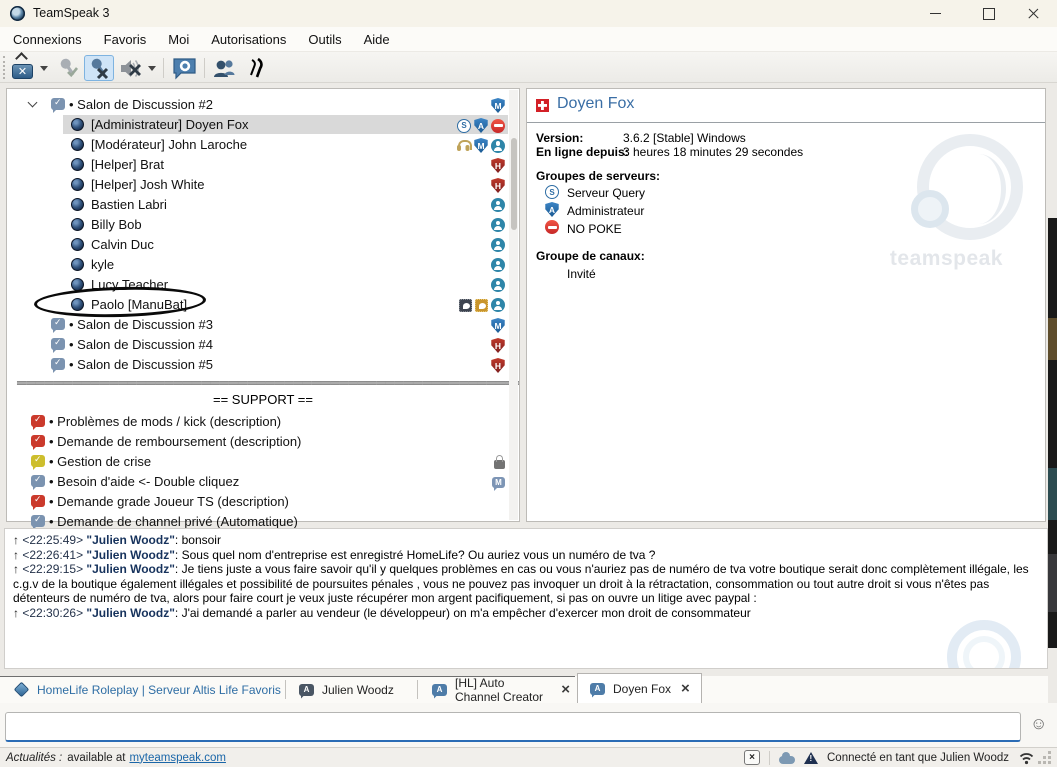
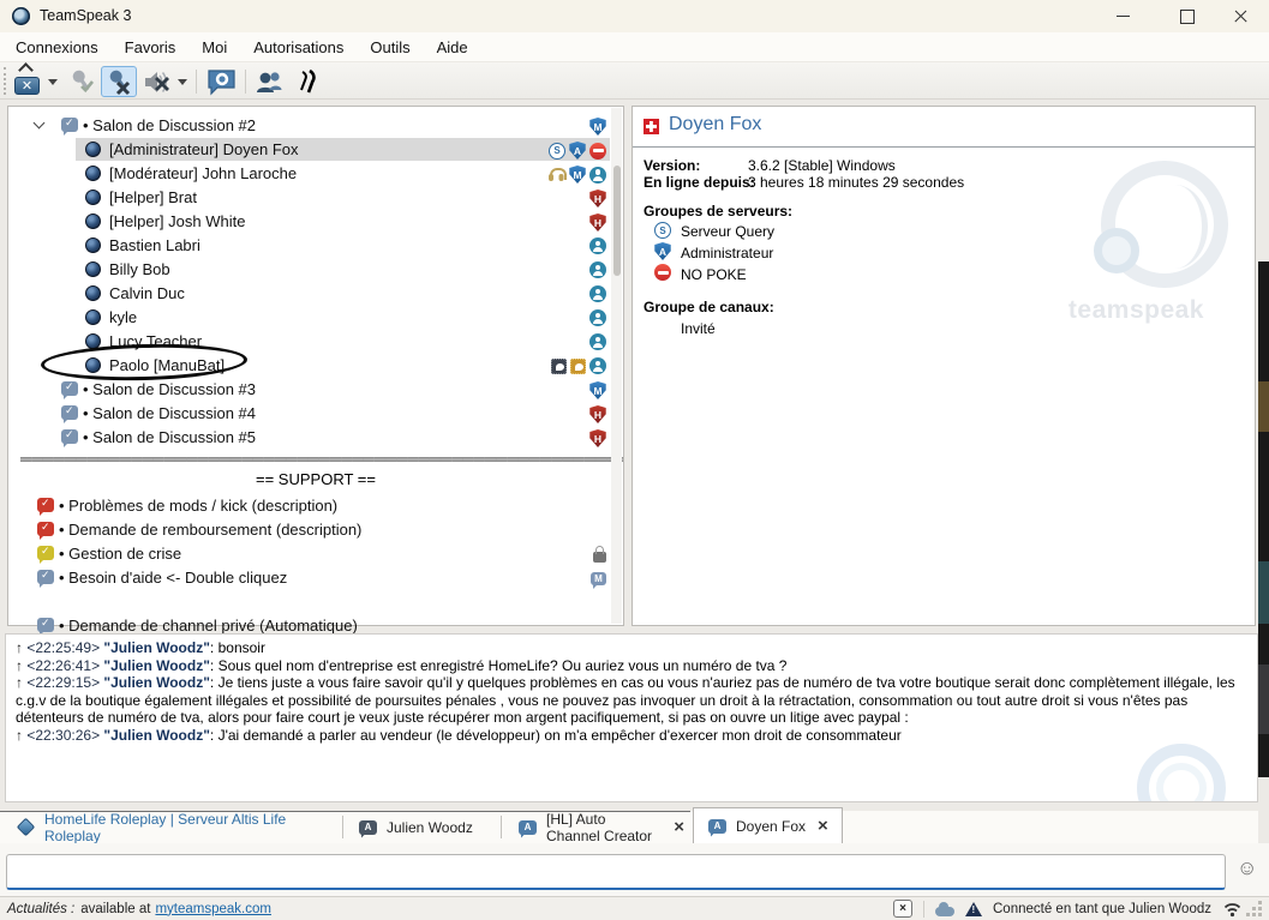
  TeamSpeak 3
  Connexions
  Favoris
  Moi
  Autorisations
  Outils
  Aide
  ✕
  • Salon de Discussion #2
  M
  [Administrateur] Doyen Fox
  S
  A
  [Modérateur] John Laroche
  M
  [Helper] Brat
  H
  [Helper] Josh White
  H
  Bastien Labri
  Billy Bob
  Calvin Duc
  kyle
  Lucy Teacher
  Paolo [ManuBat]
  • Salon de Discussion #3
  M
  • Salon de Discussion #4
  H
  • Salon de Discussion #5
  H
  ══════════════════════════════════════════════════════
  == SUPPORT ==
  • Problèmes de mods / kick (description)
  • Demande de remboursement (description)
  • Gestion de crise
  • Besoin d'aide <- Double cliquez
  M
- • Demande grade Joueur TS (description)
  • Demande de channel privé (Automatique)
  Doyen Fox
  Version:
  3.6.2 [Stable] Windows
  En ligne depuis:
  3 heures 18 minutes 29 secondes
  Groupes de serveurs:
  S
  Serveur Query
  A
  Administrateur
  NO POKE
  Groupe de canaux:
  Invité
  teamspeak
  ↑ <22:25:49> "Julien Woodz": bonsoir
  ↑ <22:26:41> "Julien Woodz": Sous quel nom d'entreprise est enregistré HomeLife? Ou auriez vous un numéro de tva ?
  ↑ <22:29:15> "Julien Woodz": Je tiens juste a vous faire savoir qu'il y quelques problèmes en cas ou vous n'auriez pas de numéro de tva votre boutique serait donc complètement illégale, les c.g.v de la boutique également illégales et possibilité de poursuites pénales , vous ne pouvez pas invoquer un droit à la rétractation, consommation ou tout autre droit si vous n'êtes pas détenteurs de numéro de tva, alors pour faire court je veux juste récupérer mon argent pacifiquement, si pas on ouvre un litige avec paypal :
  ↑ <22:30:26> "Julien Woodz": J'ai demandé a parler au vendeur (le développeur) on m'a empêcher d'exercer mon droit de consommateur
- HomeLife Roleplay | Serveur Altis Life Favoris
+ HomeLife Roleplay | Serveur Altis Life Roleplay
  A
  Julien Woodz
  A
  [HL] Auto Channel Creator
  ×
  A
  Doyen Fox
  ×
  ☺
  Actualités :
  available at
  myteamspeak.com
  ×
  Connecté en tant que Julien Woodz
